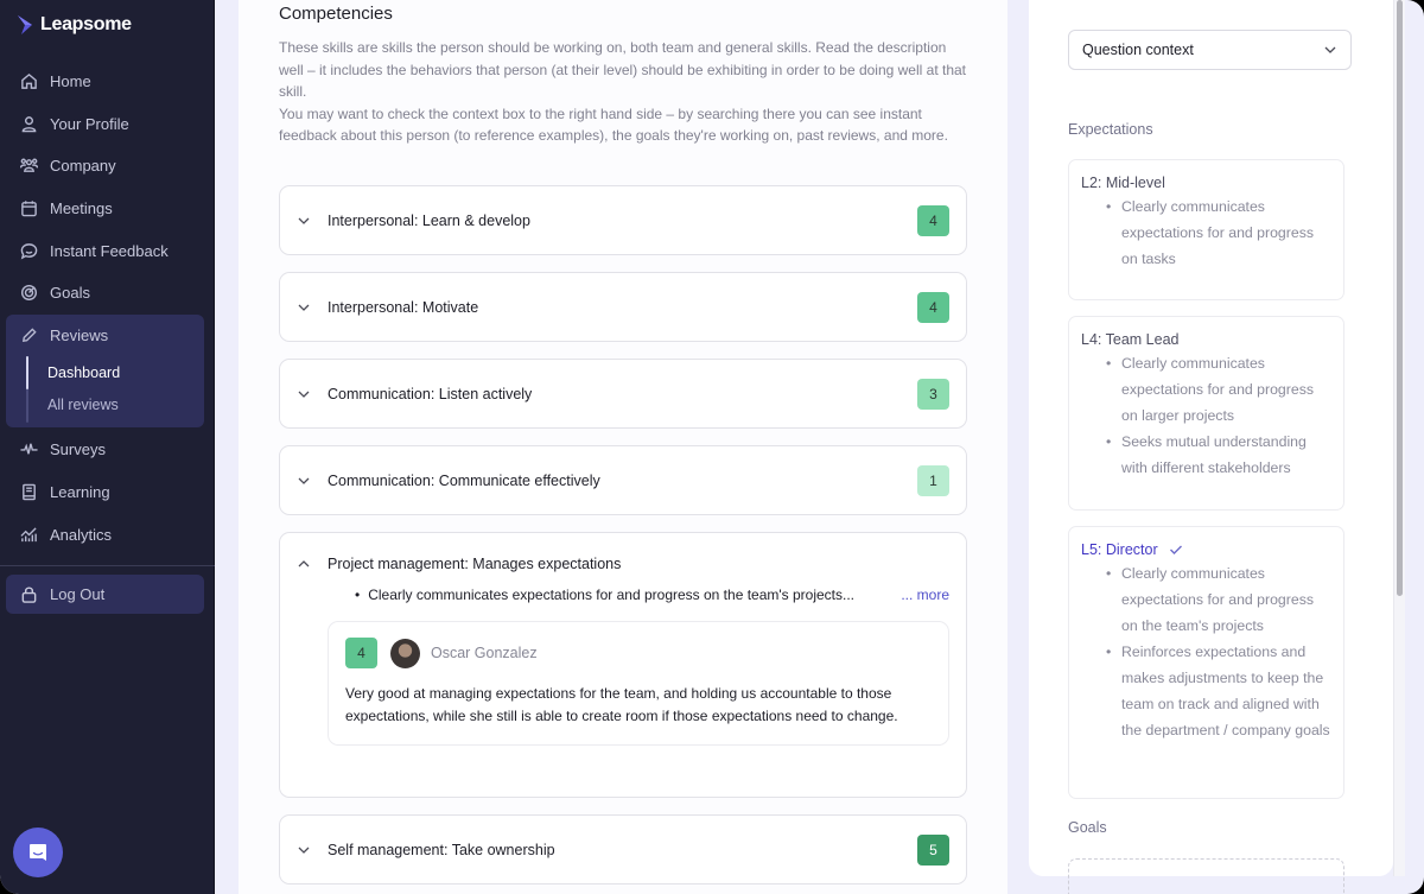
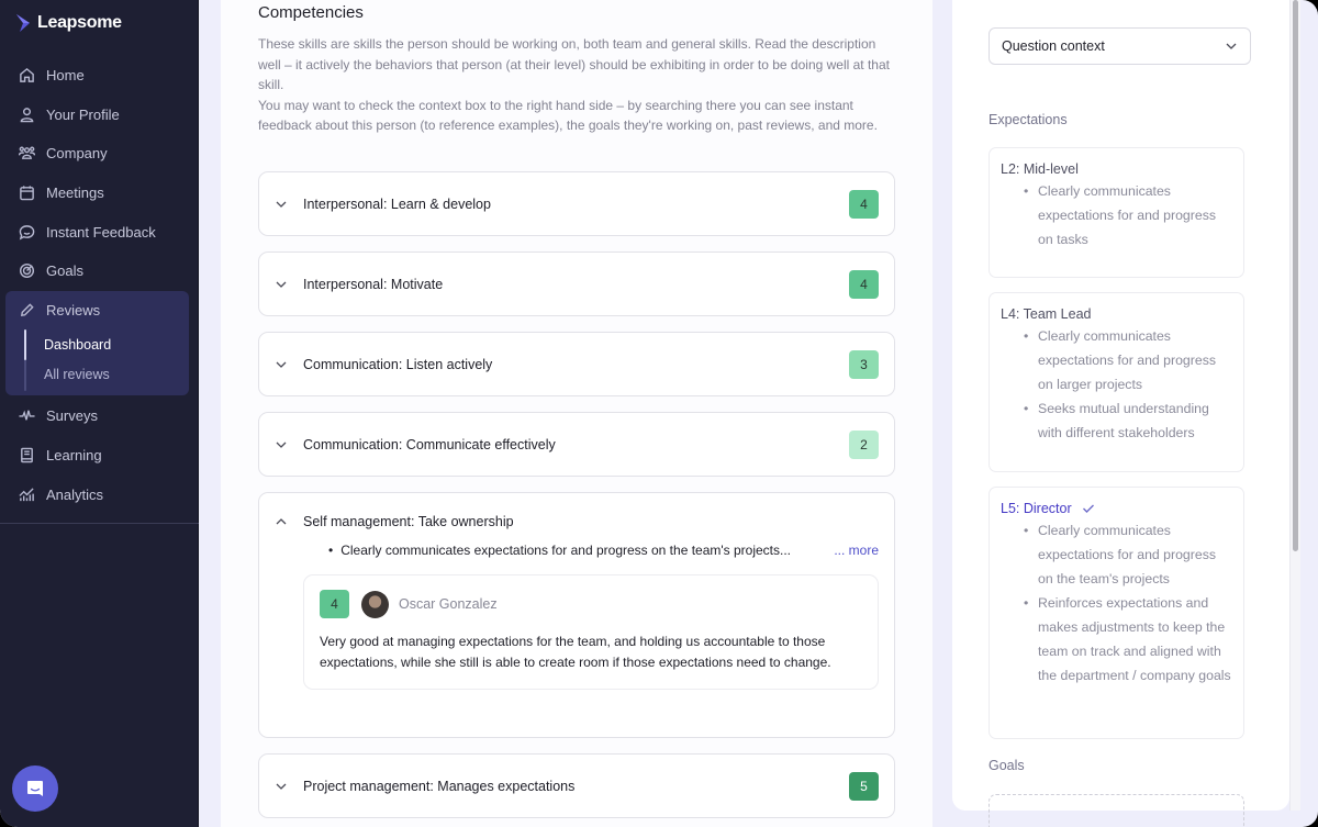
  Leapsome
  Home
  Your Profile
  Company
  Meetings
  Instant Feedback
  Goals
  Reviews
  Dashboard
  All reviews
  Surveys
  Learning
  Analytics
- Log Out
  Competencies
- These skills are skills the person should be working on, both team and general skills. Read the description well – it includes the behaviors that person (at their level) should be exhibiting in order to be doing well at that skill.
+ These skills are skills the person should be working on, both team and general skills. Read the description well – it actively the behaviors that person (at their level) should be exhibiting in order to be doing well at that skill.
  You may want to check the context box to the right hand side – by searching there you can see instant feedback about this person (to reference examples), the goals they're working on, past reviews, and more.
  Interpersonal: Learn & develop
  4
  Interpersonal: Motivate
  4
  Communication: Listen actively
  3
  Communication: Communicate effectively
- 1
+ 2
- Project management: Manages expectations
+ Self management: Take ownership
  •
  Clearly communicates expectations for and progress on the team's projects...
  ... more
  4
  Oscar Gonzalez
  Very good at managing expectations for the team, and holding us accountable to those expectations, while she still is able to create room if those expectations need to change.
- Self management: Take ownership
+ Project management: Manages expectations
  5
  Question context
  Expectations
  L2: Mid-level
  Clearly communicates expectations for and progress on tasks
  L4: Team Lead
  Clearly communicates expectations for and progress on larger projects
  Seeks mutual understanding with different stakeholders
  L5: Director
  Clearly communicates expectations for and progress on the team's projects
  Reinforces expectations and makes adjustments to keep the team on track and aligned with the department / company goals
  Goals
